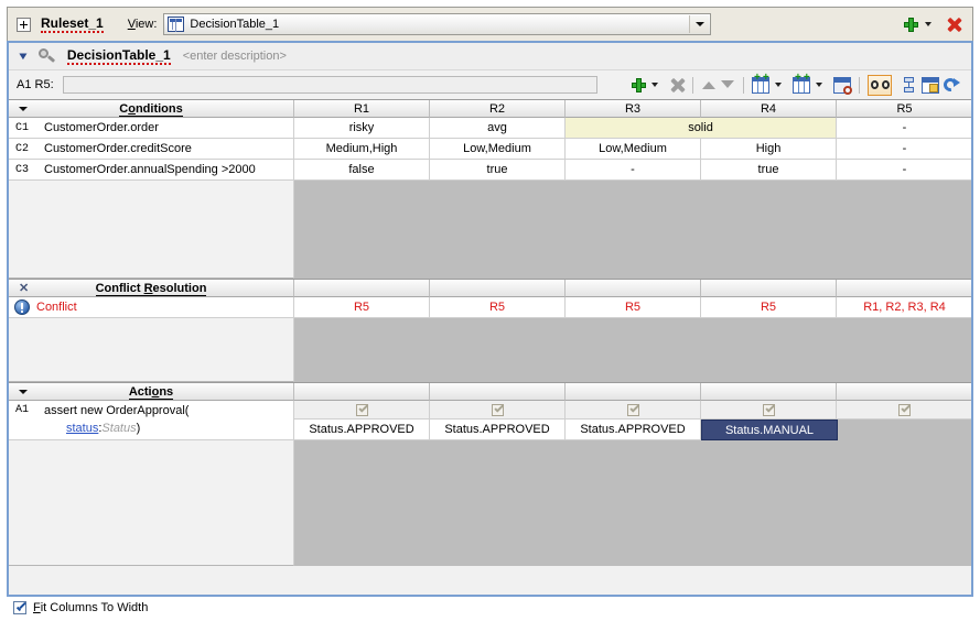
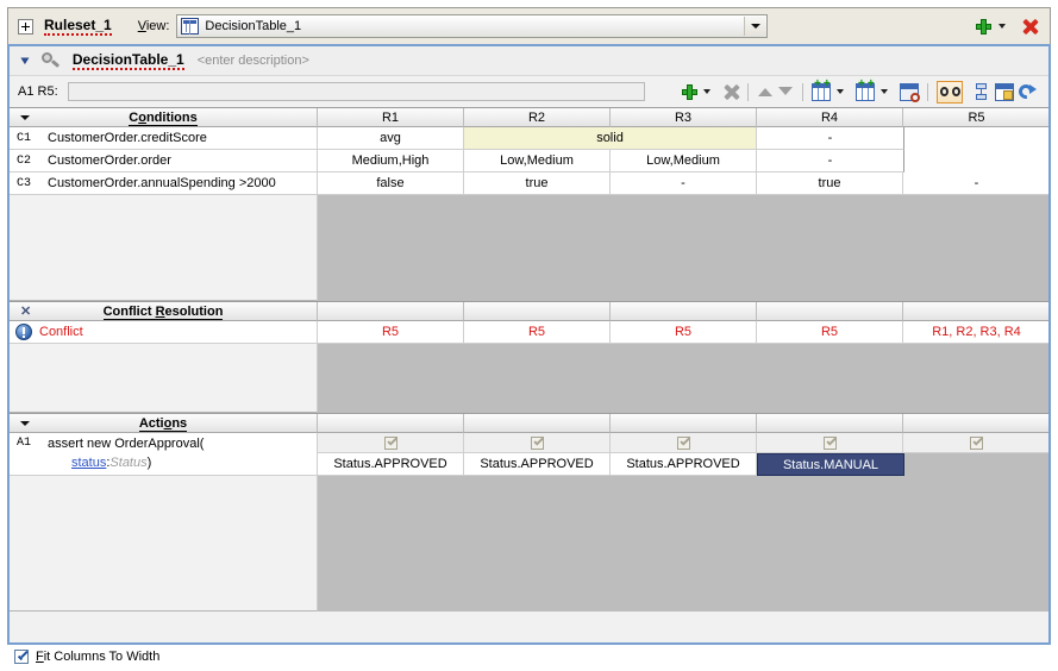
  Ruleset_1
  View:
  DecisionTable_1
  ▼
  DecisionTable_1
  <enter description>
  A1 R5:
  ++
  ++
  Conditions
  R1
  R2
  R3
  R4
  R5
  C1
- CustomerOrder.order
+ CustomerOrder.creditScore
- risky
  avg
  solid
  -
  C2
- CustomerOrder.creditScore
+ CustomerOrder.order
  Medium,High
  Low,Medium
  Low,Medium
- High
  -
  C3
  CustomerOrder.annualSpending >2000
  false
  true
  -
  true
  -
  ✕
  Conflict Resolution
  Conflict
  R5
  R5
  R5
  R5
  R1, R2, R3, R4
  Actions
  A1
  assert new OrderApproval(
  status:Status)
  Status.APPROVED
  Status.APPROVED
  Status.APPROVED
  Status.MANUAL
  Fit Columns To Width
